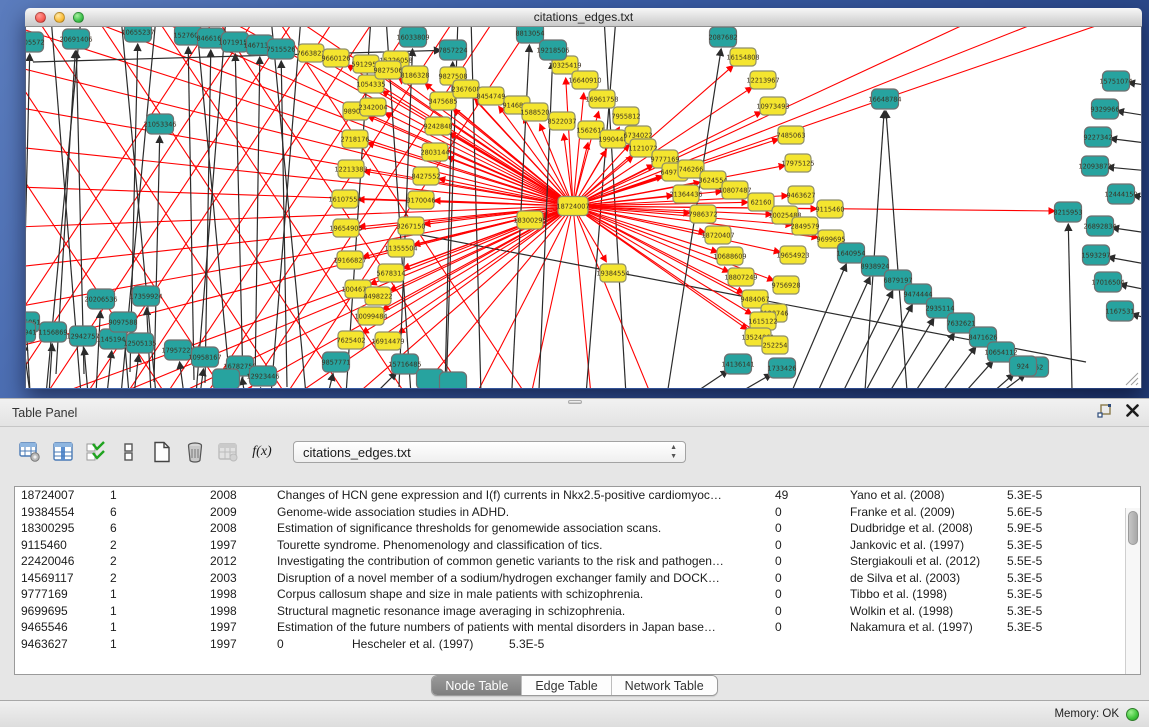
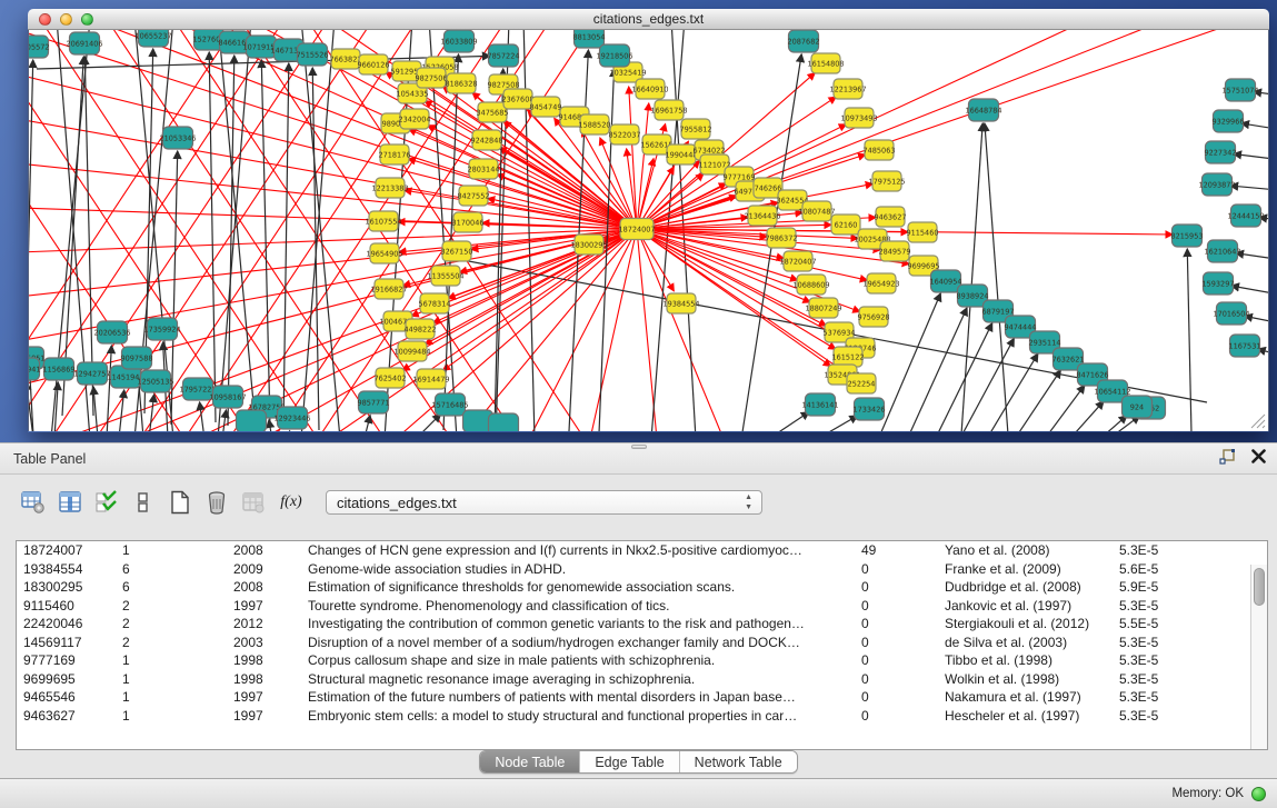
  citations_edges.txt
  18724007
  2803144
  8427552
  3170046
  3267150
  11355504
  5678314
  19166827
  19654905
  16107554
  12213383
  2718176
  100467
  4498222
  10099484
  7625402
  16914479
  766382
  9660126
  591295
  1054335
  2342004
  15226058
  9827506
  8186328
  9827508
  3475685
  236760
  8454749
  91468
  9242848
  1588520
  10325419
  16640910
  16961758
  8522037
  7955812
  156261
  199044
  6734022
  1121072
  9777169
  746266
  3624554
  21364436
  10807487
  62160
  7986372
  18720407
  10688609
  18807249
  16154808
  12213967
  10973493
  7485063
  17975125
  9463627
  9115460
  10025488
  2849579
  9699695
  19654923
  9756928
- 9484067
+ 5376934
  1615122
  252254
  19384554
  18300295
  05572
  20691406
  846616
  1071915
  146713
  7515526
  21053346
  16033809
  7857224
  19218506
  2087682
  16648784
  15751074
  9329966
  9227342
  12093872
  12444150
  8215953
- 26892834
+ 16210643
  1593297
  17016504
  1167531
  1156869
  12942757
  1145194
  9097588
  20206536
  17359924
  12505135
  1795722
  10958167
  1678275
  12923446
  9857771
  15716485
  14136141
  1733426
  1640954
  8938924
  6879197
  9474444
  2935114
  7632621
  8471626
  10654112
  924
  Table Panel
  f(x)
  citations_edges.txt
  18724007
  1
  2008
  Changes of HCN gene expression and I(f) currents in Nkx2.5-positive cardiomyoc…
  49
  Yano et al. (2008)
  5.3E-5
  19384554
  6
  2009
  Genome-wide association studies in ADHD.
  0
  Franke et al. (2009)
  5.6E-5
  18300295
  6
  2008
  Estimation of significance thresholds for genomewide association scans.
  0
  Dudbridge et al. (2008)
  5.9E-5
  9115460
  2
  1997
  Tourette syndrome. Phenomenology and classification of tics.
  0
  Jankovic et al. (1997)
  5.3E-5
  22420046
  2
  2012
  Investigating the contribution of common genetic variants to the risk and pathogen…
  0
  Stergiakouli et al. (2012)
  5.5E-5
  14569117
  2
  2003
  Disruption of a novel member of a sodium/hydrogen exchanger family and DOCK…
  0
  de Silva et al. (2003)
  5.3E-5
  9777169
  1
  1998
  Corpus callosum shape and size in male patients with schizophrenia.
  0
  Tibbo et al. (1998)
  5.3E-5
  9699695
  1
  1998
  Structural magnetic resonance image averaging in schizophrenia.
  0
  Wolkin et al. (1998)
  5.3E-5
  9465546
  1
  1997
  Estimation of the future numbers of patients with mental disorders in Japan base…
  0
  Nakamura et al. (1997)
  5.3E-5
  9463627
  1
  1997
+ Embryonic stem cells: a model to study structural and functional properties in car…
  0
  Hescheler et al. (1997)
  5.3E-5
  Node Table
  Edge Table
  Network Table
  Memory: OK
